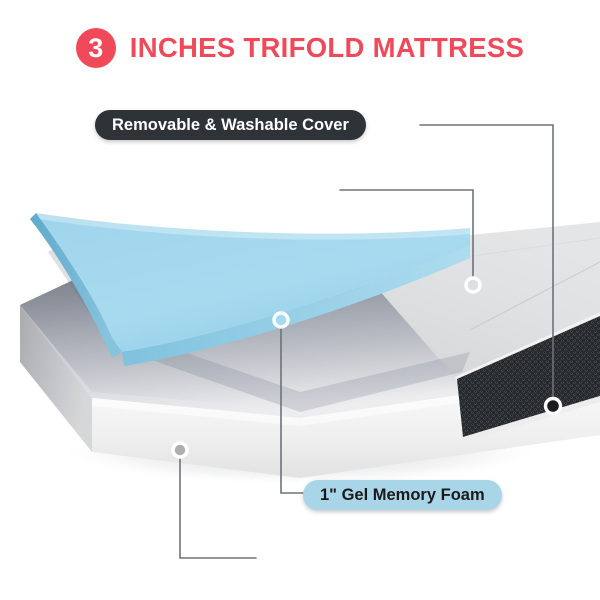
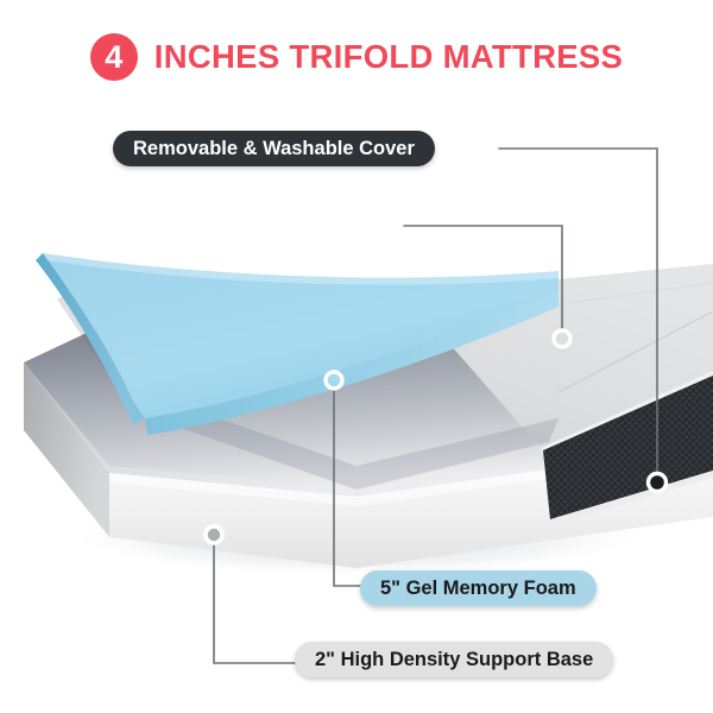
- 3
+ 4
  INCHES TRIFOLD MATTRESS
  Removable & Washable Cover
- 1" Gel Memory Foam
+ 5" Gel Memory Foam
+ 2" High Density Support Base
